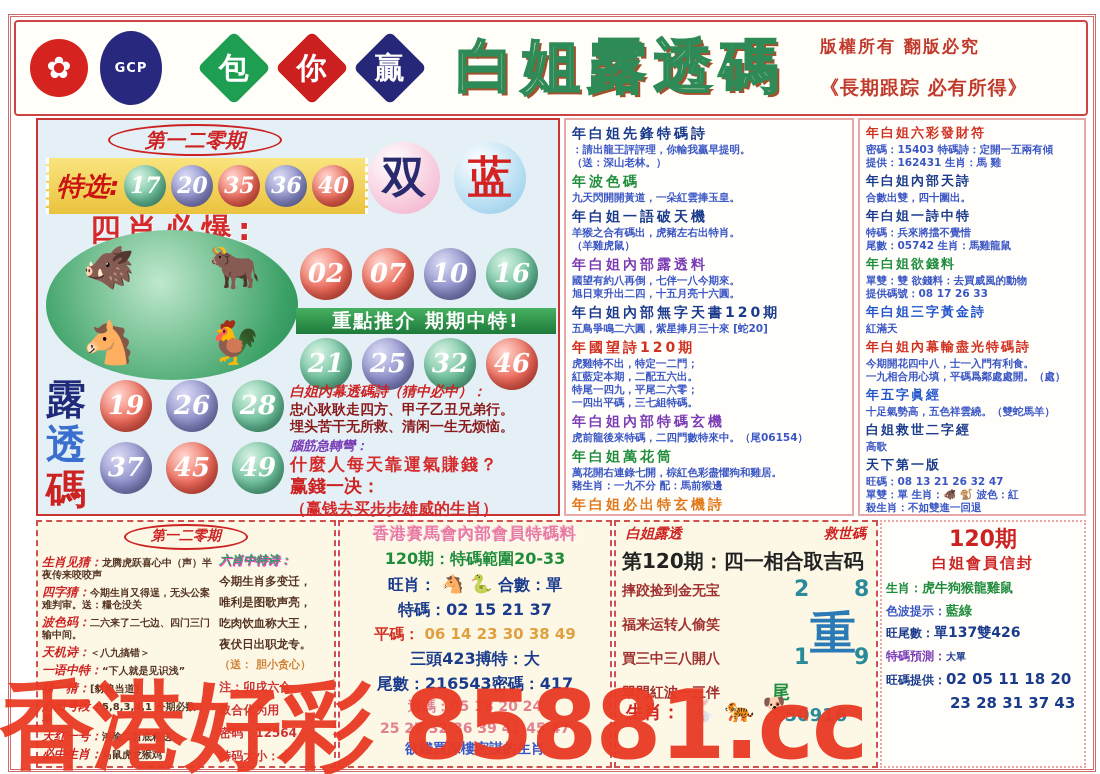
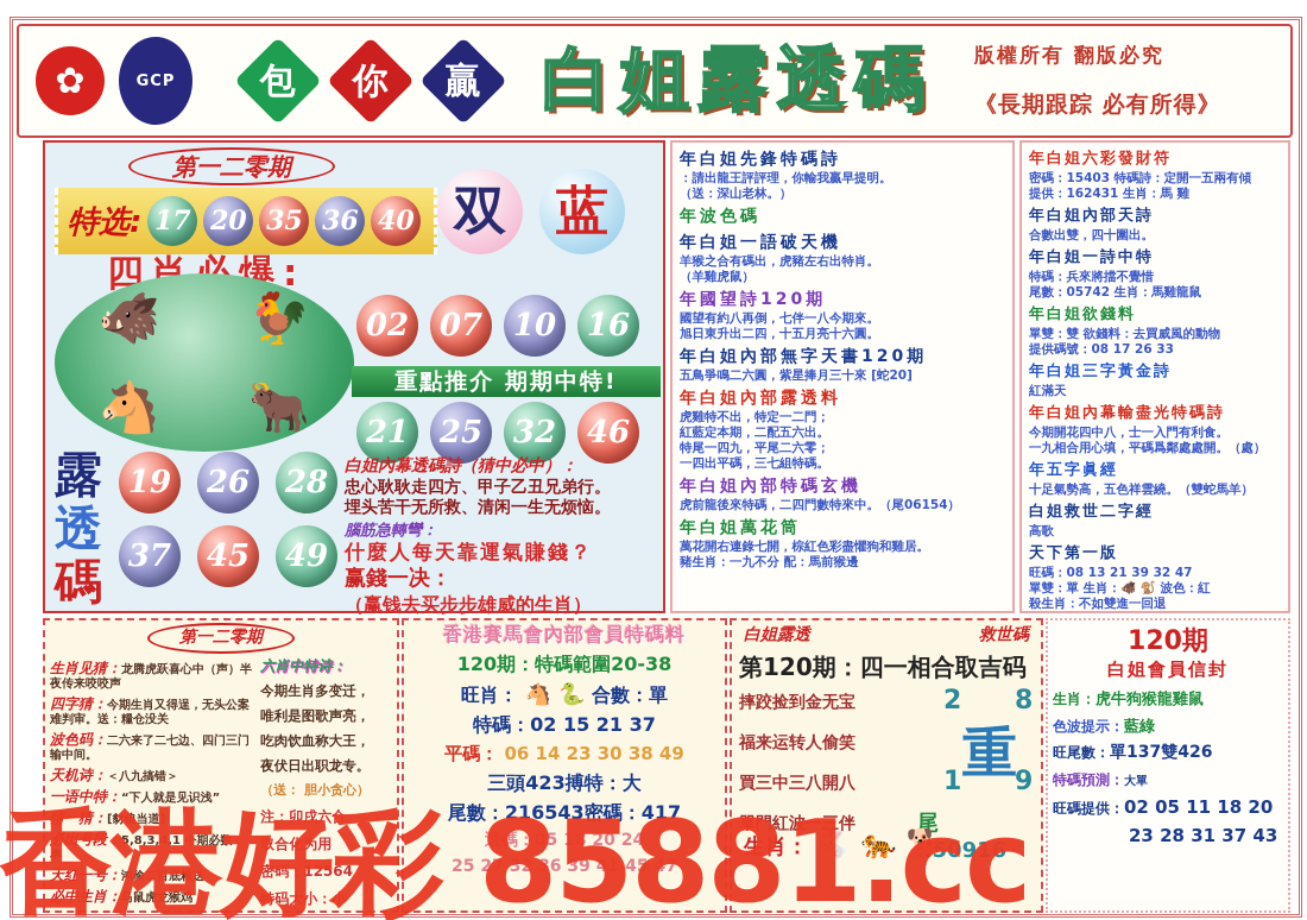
  ✿
  GCP
  白姐露透碼
  版權所有 翻版必究
  《長期跟踪 必有所得》
  第一二零期
  特选:
  17
  20
  35
  36
  40
  双
  蓝
  四肖爆:
  🐗
- 🐂
+ 🐓
  🐴
- 🐓
+ 🐂
  02
  07
  10
  16
  重點推介 期期中特!
  21
  25
  32
  46
  露
  透
  碼
  19
  26
  28
  37
  45
  49
  白姐內幕透碼詩（猜中必中）：
  忠心耿耿走四方、甲子乙丑兄弟行。
  埋头苦干无所救、清闲一生无烦恼。
  腦筋急轉彎：
  什麼人每天靠運氣賺錢？
  赢錢一决：
  （赢钱去买步步雄威的生肖）
  年白姐先鋒特碼詩
  ：請出龍王評評理，你輸我贏早提明。
  （送：深山老林。）
  年波色碼
- 九天閃開開黃道，一朵紅雲捧玉皇。
  年白姐一語破天機
  羊猴之合有碼出，虎豬左右出特肖。
  （羊雞虎鼠）
- 年白姐內部露透料
+ 年國望詩120期
  國望有約八再倒，七伴一八今期來。
  旭日東升出二四，十五月亮十六圓。
  年白姐內部無字天書120期
  五鳥爭鳴二六圓，紫星捧月三十來 [蛇20]
- 年國望詩120期
+ 年白姐內部露透料
  虎雞特不出，特定一二門；
  紅藍定本期，二配五六出。
  特尾一四九，平尾二六零；
  一四出平碼，三七組特碼。
  年白姐內部特碼玄機
  虎前龍後來特碼，二四門數特來中。（尾06154）
  年白姐萬花筒
  萬花開右連錄七開，棕紅色彩盡懼狗和雞居。
  豬生肖：一九不分 配：馬前猴邊
- 年白姐必出特玄機詩
  年白姐六彩發財符
  密碼：15403 特碼詩：定開一五兩有傾
  提供：162431 生肖：馬 雞
  年白姐內部天詩
  合數出雙，四十圍出。
  年白姐一詩中特
  特碼：兵來將擋不覺惜
  尾數：05742 生肖：馬雞龍鼠
  年白姐欲錢料
  單雙：雙 欲錢料：去買威風的動物
  提供碼號：08 17 26 33
  年白姐三字黃金詩
  紅滿天
  年白姐內幕輸盡光特碼詩
  今期開花四中八，士一入門有利食。
  一九相合用心填，平碼爲鄰處處開。（處）
  年五字眞經
  十足氣勢高，五色祥雲繞。（雙蛇馬羊）
  白姐救世二字經
  高歌
  天下第一版
- 旺碼：08 13 21 26 32 47
+ 旺碼：08 13 21 39 32 47
  單雙：單 生肖：🐗 🐒 波色：紅
  殺生肖：不如雙進一回退
  第一二零期
  生肖见猜：龙腾虎跃喜心中（声）半夜传来咬咬声
  四字猜：今期生肖又得逞，无头公案难判审。送：糧仓没关
  波色码：二六来了二七边、四门三门输中间。
  天机诗：＜八九搞错＞
  一语中特：“下人就是见识浅”
  猜一猜：[豺狼当道]
  必出号段：5,8,3,4,1 今期必数：单
  天红一号：鸿偷二百底粮送
  必中生肖：马鼠虎龙猴鸡
  六肖中特诗：
  今期生肖多变迁，
  唯利是图歌声亮，
  吃肉饮血称大王，
  夜伏日出职龙专。
  （送： 胆小贪心）
  注：卯戌六合
  取合化为用
  密码：12564
  特码大小：小
  香港賽馬會內部會員特碼料
- 120期：特碼範圍20-33
+ 120期：特碼範圍20-38
  旺肖： 🐴 🐍 合數：單
  特碼：02 15 21 37
  平碼： 06 14 23 30 38 49
  三頭423搏特：大
  尾數：216543密碼：417
  透碼：05 18 20 24
  25 27 32 36 39 41 45 47
- 欲錢買深樓密謀的生肖
  白姐露透
  救世碼
  第120期：四一相合取吉码
  摔跤捡到金无宝
  福来运转人偷笑
  買三中三八開八
  單門紅波一三伴
  2
  8
  重
  1
  9
  尾 250916
  生肖： 🐇 🐅 🐕
  120期
  白姐會員信封
  生肖：虎牛狗猴龍雞鼠
  色波提示：藍綠
  旺尾數：單137雙426
  特碼預測：大單
  旺碼提供：02 05 11 18 20
  23 28 31 37 43
  香港好彩 85881.cc
